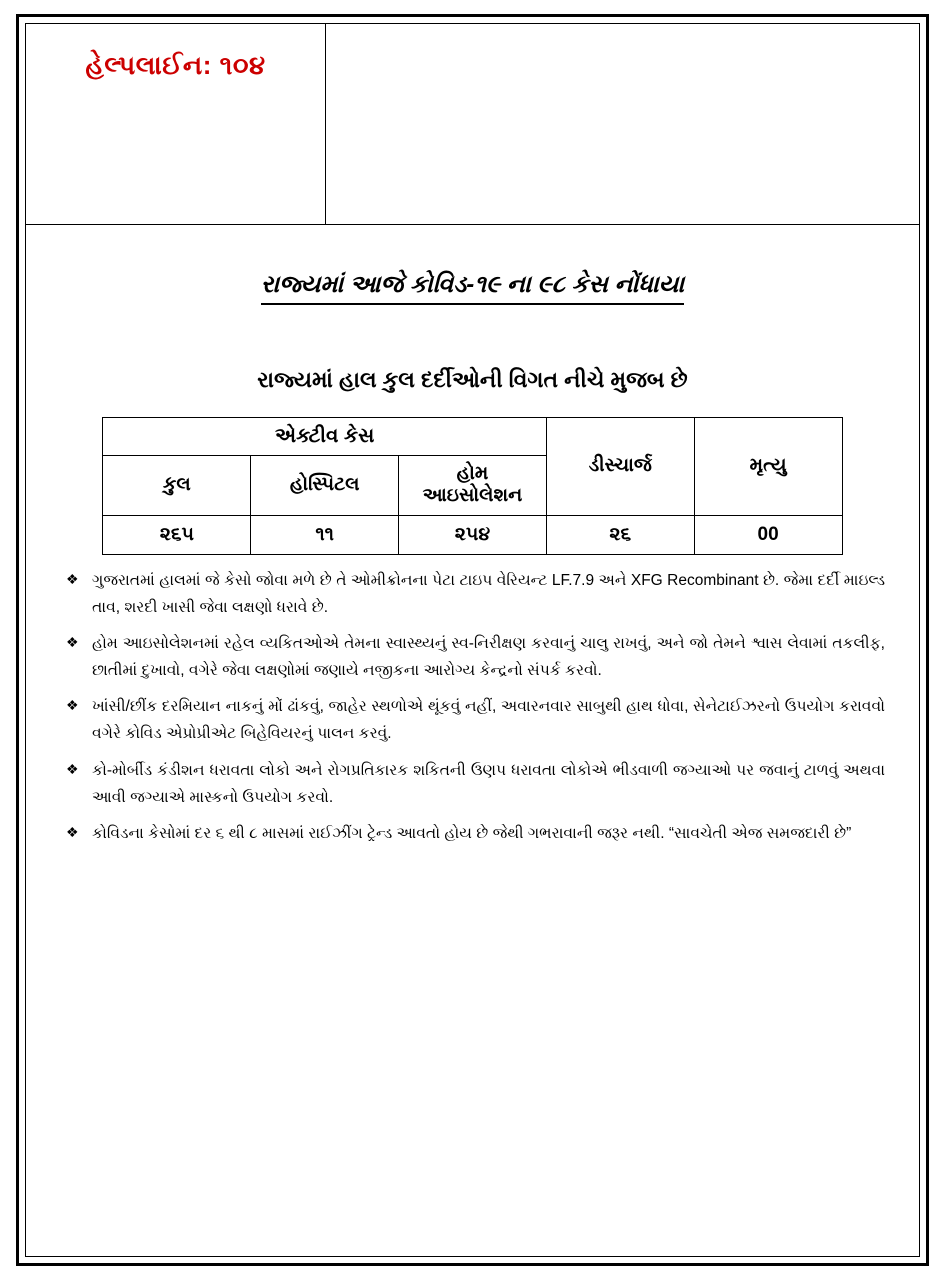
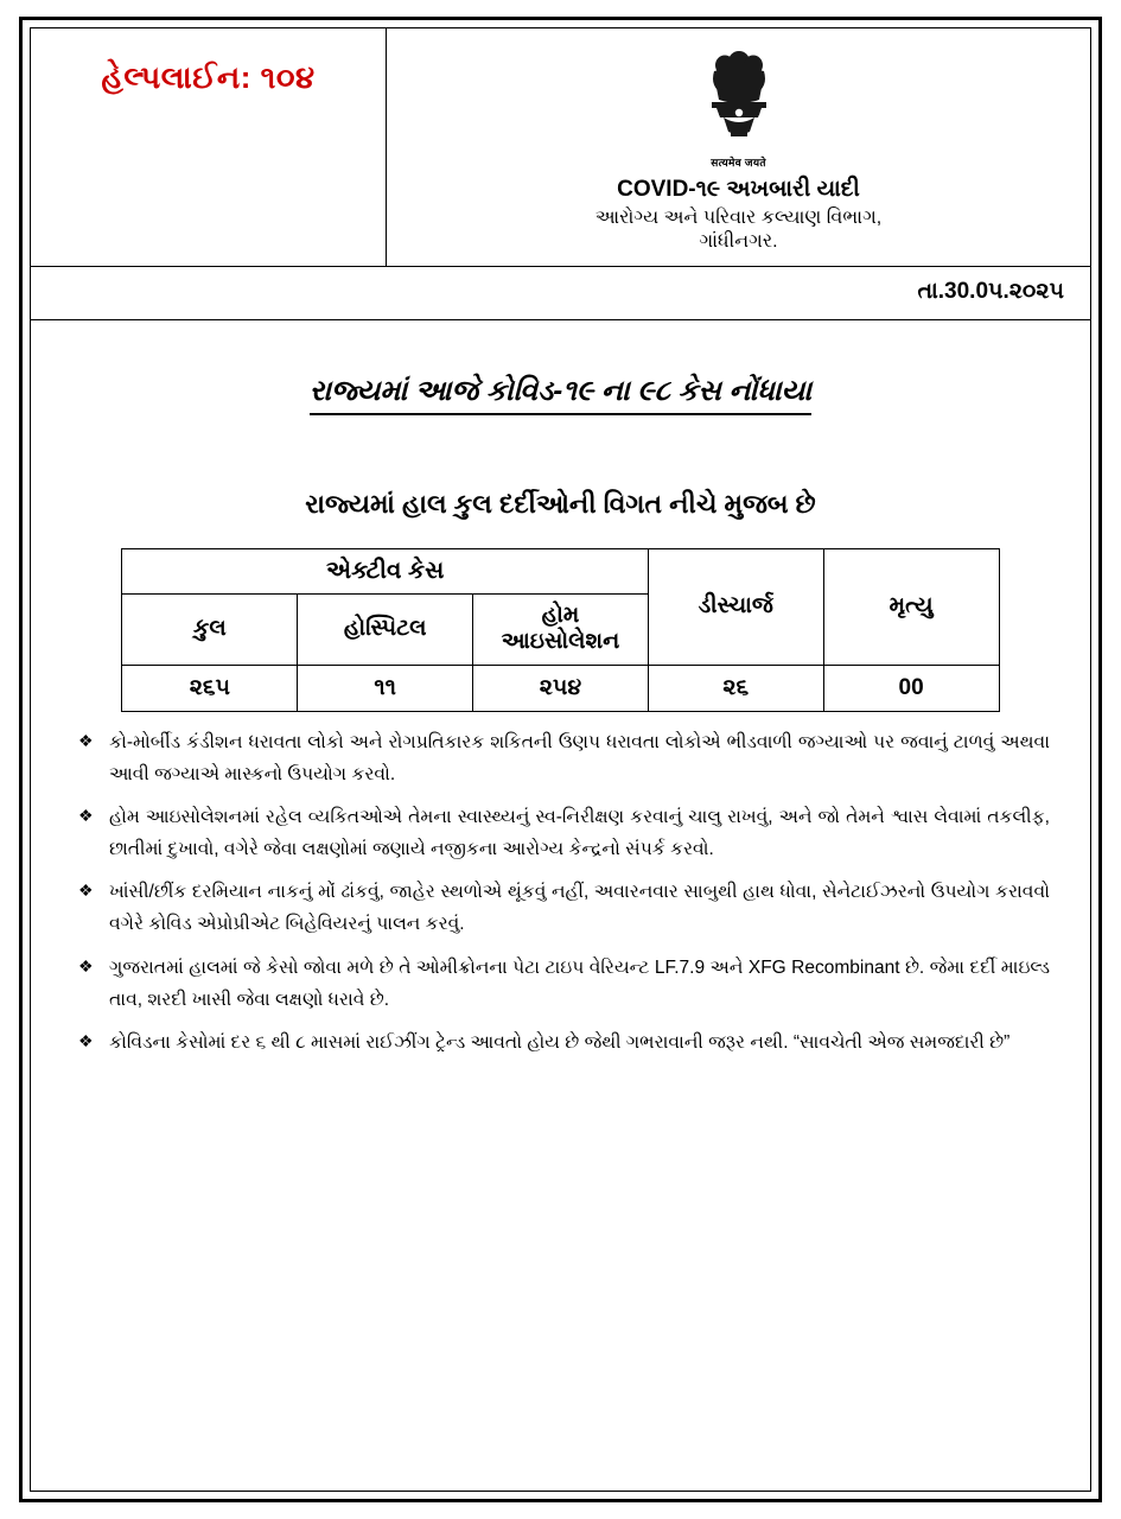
  હેલ્પલાઈન: ૧૦૪
+ सत्यमेव जयते
+ COVID-૧૯ અખબારી યાદી
+ આરોગ્ય અને પરિવાર કલ્યાણ વિભાગ,
+ ગાંધીનગર.
+ તા.30.0૫.૨૦૨૫
  રાજ્યમાં આજે કોવિડ-૧૯ ના ૯૮ કેસ નોંધાયા
  રાજ્યમાં હાલ કુલ દર્દીઓની વિગત નીચે મુજબ છે
  એક્ટીવ કેસ	ડીસ્ચાર્જ	મૃત્યુ
  કુલ	હોસ્પિટલ	હોમ આઇસોલેશન
  ૨૬૫	૧૧	૨૫૪	૨૬	00
  ❖
- ગુજરાતમાં હાલમાં જે કેસો જોવા મળે છે તે ઓમીક્રોનના પેટા ટાઇપ વેરિયન્ટ LF.7.9 અને XFG Recombinant છે. જેમા દર્દી માઇલ્ડ તાવ, શરદી ખાસી જેવા લક્ષણો ધરાવે છે.
+ કો-મોર્બીડ કંડીશન ધરાવતા લોકો અને રોગપ્રતિકારક શકિતની ઉણપ ધરાવતા લોકોએ ભીડવાળી જગ્યાઓ પર જવાનું ટાળવું અથવા આવી જગ્યાએ માસ્કનો ઉપયોગ કરવો.
  ❖
  હોમ આઇસોલેશનમાં રહેલ વ્યકિતઓએ તેમના સ્વાસ્થ્યનું સ્વ-નિરીક્ષણ કરવાનું ચાલુ રાખવું, અને જો તેમને શ્વાસ લેવામાં તકલીફ, છાતીમાં દુખાવો, વગેરે જેવા લક્ષણોમાં જણાયે નજીકના આરોગ્ય કેન્દ્રનો સંપર્ક કરવો.
  ❖
  ખાંસી/છીંક દરમિયાન નાકનું મોં ઢાંકવું, જાહેર સ્થળોએ થૂંકવું નહીં, અવારનવાર સાબુથી હાથ ધોવા, સેનેટાઈઝરનો ઉપયોગ કરાવવો વગેરે કોવિડ એપ્રોપ્રીએટ બિહેવિયરનું પાલન કરવું.
  ❖
- કો-મોર્બીડ કંડીશન ધરાવતા લોકો અને રોગપ્રતિકારક શકિતની ઉણપ ધરાવતા લોકોએ ભીડવાળી જગ્યાઓ પર જવાનું ટાળવું અથવા આવી જગ્યાએ માસ્કનો ઉપયોગ કરવો.
+ ગુજરાતમાં હાલમાં જે કેસો જોવા મળે છે તે ઓમીક્રોનના પેટા ટાઇપ વેરિયન્ટ LF.7.9 અને XFG Recombinant છે. જેમા દર્દી માઇલ્ડ તાવ, શરદી ખાસી જેવા લક્ષણો ધરાવે છે.
  ❖
  કોવિડના કેસોમાં દર ૬ થી ૮ માસમાં રાઈઝીંગ ટ્રેન્ડ આવતો હોય છે જેથી ગભરાવાની જરૂર નથી. “સાવચેતી એજ સમજદારી છે”
